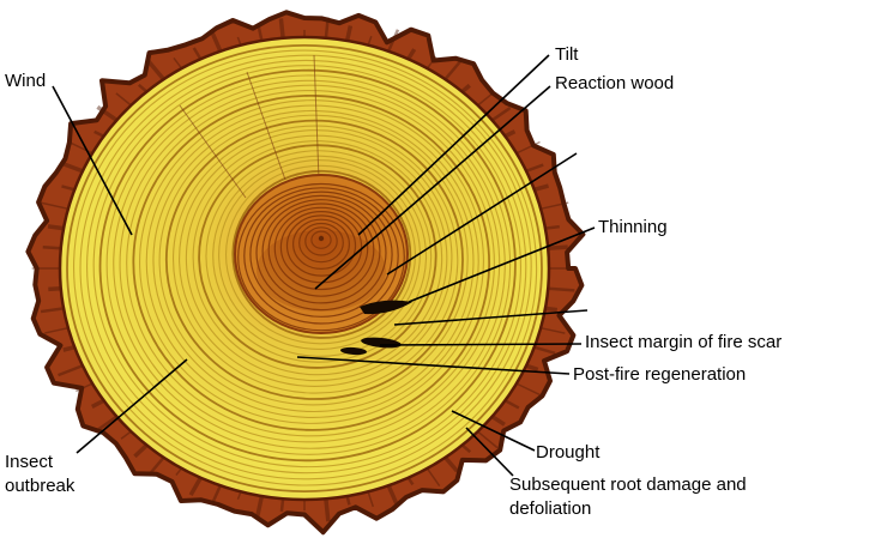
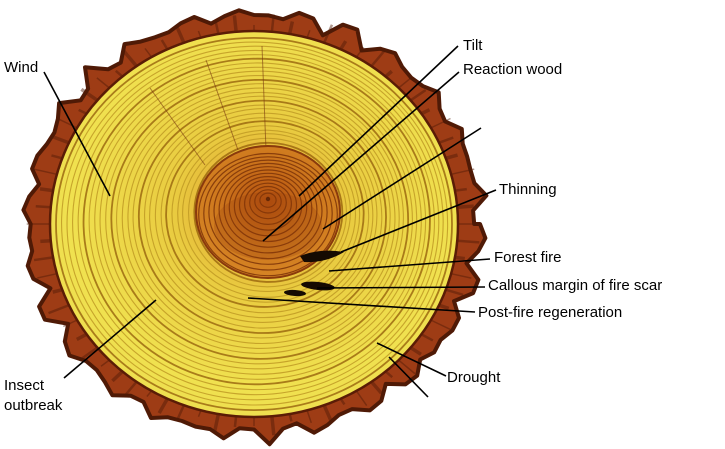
  Wind
  Tilt
  Reaction wood
  Thinning
+ Forest fire
- Insect margin of fire scar
+ Callous margin of fire scar
  Post-fire regeneration
  Drought
- Subsequent root damage and
- defoliation
  Insect
  outbreak
